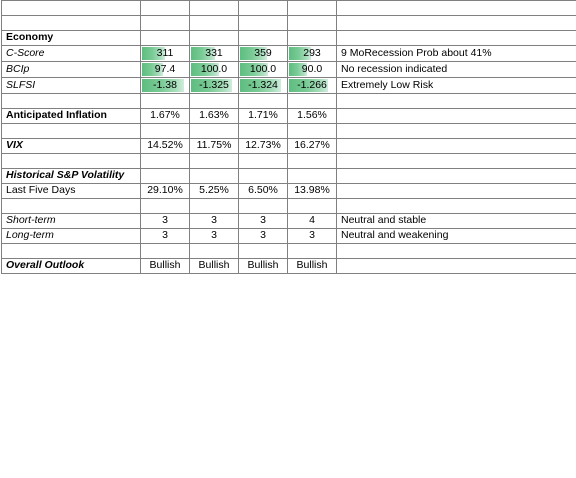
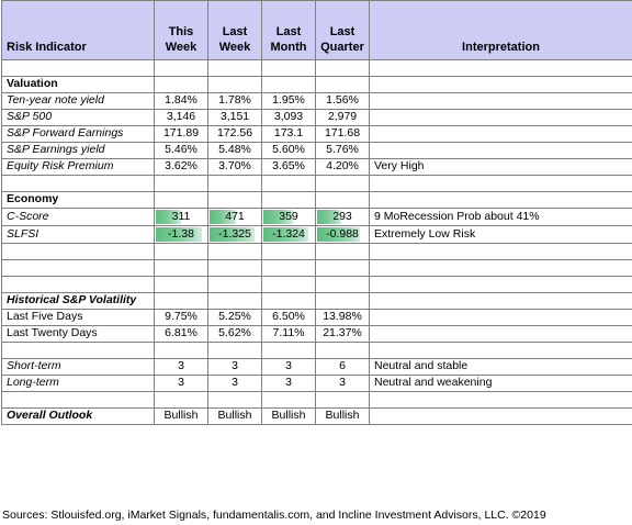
+ Risk Indicator	This Week	Last Week	Last Month	Last Quarter	Interpretation
+ Valuation
+ Ten-year note yield	1.84%	1.78%	1.95%	1.56%
+ S&P 500	3,146	3,151	3,093	2,979
+ S&P Forward Earnings	171.89	172.56	173.1	171.68
+ S&P Earnings yield	5.46%	5.48%	5.60%	5.76%
+ Equity Risk Premium	3.62%	3.70%	3.65%	4.20%	Very High
  Economy
- C-Score	311	331	359	293	9 MoRecession Prob about 41%
+ C-Score	311	471	359	293	9 MoRecession Prob about 41%
- BCIp	97.4	100.0	100.0	90.0	No recession indicated
- SLFSI	-1.38	-1.325	-1.324	-1.266	Extremely Low Risk
+ SLFSI	-1.38	-1.325	-1.324	-0.988	Extremely Low Risk
- Anticipated Inflation	1.67%	1.63%	1.71%	1.56%
- VIX	14.52%	11.75%	12.73%	16.27%
  Historical S&P Volatility
- Last Five Days	29.10%	5.25%	6.50%	13.98%
+ Last Five Days	9.75%	5.25%	6.50%	13.98%
+ Last Twenty Days	6.81%	5.62%	7.11%	21.37%
- Short-term	3	3	3	4	Neutral and stable
+ Short-term	3	3	3	6	Neutral and stable
  Long-term	3	3	3	3	Neutral and weakening
  Overall Outlook	Bullish	Bullish	Bullish	Bullish
+ Sources: Stlouisfed.org, iMarket Signals, fundamentalis.com, and Incline Investment Advisors, LLC. ©2019
